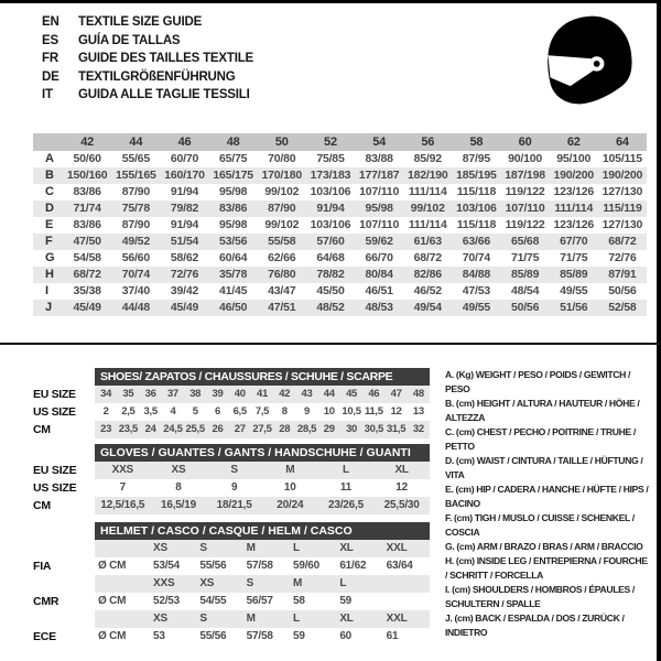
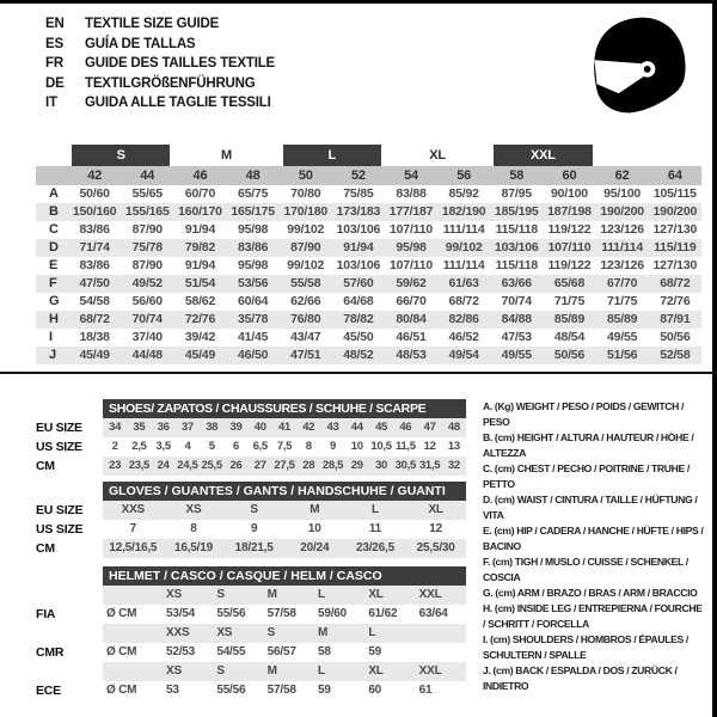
  EN
  TEXTILE SIZE GUIDE
  ES
  GUÍA DE TALLAS
  FR
  GUIDE DES TAILLES TEXTILE
  DE
  TEXTILGRÖßENFÜHRUNG
  IT
  GUIDA ALLE TAGLIE TESSILI
+ 	S	M	L	XL	XXL
  	42	44	46	48	50	52	54	56	58	60	62	64
  A	50/60	55/65	60/70	65/75	70/80	75/85	83/88	85/92	87/95	90/100	95/100	105/115
  B	150/160	155/165	160/170	165/175	170/180	173/183	177/187	182/190	185/195	187/198	190/200	190/200
  C	83/86	87/90	91/94	95/98	99/102	103/106	107/110	111/114	115/118	119/122	123/126	127/130
  D	71/74	75/78	79/82	83/86	87/90	91/94	95/98	99/102	103/106	107/110	111/114	115/119
  E	83/86	87/90	91/94	95/98	99/102	103/106	107/110	111/114	115/118	119/122	123/126	127/130
  F	47/50	49/52	51/54	53/56	55/58	57/60	59/62	61/63	63/66	65/68	67/70	68/72
  G	54/58	56/60	58/62	60/64	62/66	64/68	66/70	68/72	70/74	71/75	71/75	72/76
  H	68/72	70/74	72/76	35/78	76/80	78/82	80/84	82/86	84/88	85/89	85/89	87/91
- I	35/38	37/40	39/42	41/45	43/47	45/50	46/51	46/52	47/53	48/54	49/55	50/56
+ I	18/38	37/40	39/42	41/45	43/47	45/50	46/51	46/52	47/53	48/54	49/55	50/56
  J	45/49	44/48	45/49	46/50	47/51	48/52	48/53	49/54	49/55	50/56	51/56	52/58
  	SHOES/ ZAPATOS / CHAUSSURES / SCHUHE / SCARPE
  EU SIZE	34	35	36	37	38	39	40	41	42	43	44	45	46	47	48
  US SIZE	2	2,5	3,5	4	5	6	6,5	7,5	8	9	10	10,5	11,5	12	13
  CM	23	23,5	24	24,5	25,5	26	27	27,5	28	28,5	29	30	30,5	31,5	32
  	GLOVES / GUANTES / GANTS / HANDSCHUHE / GUANTI
  EU SIZE	XXS	XS	S	M	L	XL
  US SIZE	7	8	9	10	11	12
  CM	12,5/16,5	16,5/19	18/21,5	20/24	23/26,5	25,5/30
  	HELMET / CASCO / CASQUE / HELM / CASCO
  		XS	S	M	L	XL	XXL
  FIA	Ø CM	53/54	55/56	57/58	59/60	61/62	63/64
  		XXS	XS	S	M	L
  CMR	Ø CM	52/53	54/55	56/57	58	59
  		XS	S	M	L	XL	XXL
  ECE	Ø CM	53	55/56	57/58	59	60	61
  A. (Kg) WEIGHT / PESO / POIDS / GEWITCH / PESO
  B. (cm) HEIGHT / ALTURA / HAUTEUR / HÖHE / ALTEZZA
  C. (cm) CHEST / PECHO / POITRINE / TRUHE / PETTO
  D. (cm) WAIST / CINTURA / TAILLE / HÜFTUNG / VITA
  E. (cm) HIP / CADERA / HANCHE / HÜFTE / HIPS / BACINO
  F. (cm) TIGH / MUSLO / CUISSE / SCHENKEL / COSCIA
  G. (cm) ARM / BRAZO / BRAS / ARM / BRACCIO
  H. (cm) INSIDE LEG / ENTREPIERNA / FOURCHE / SCHRITT / FORCELLA
  I. (cm) SHOULDERS / HOMBROS / ÉPAULES / SCHULTERN / SPALLE
  J. (cm) BACK / ESPALDA / DOS / ZURÜCK / INDIETRO
